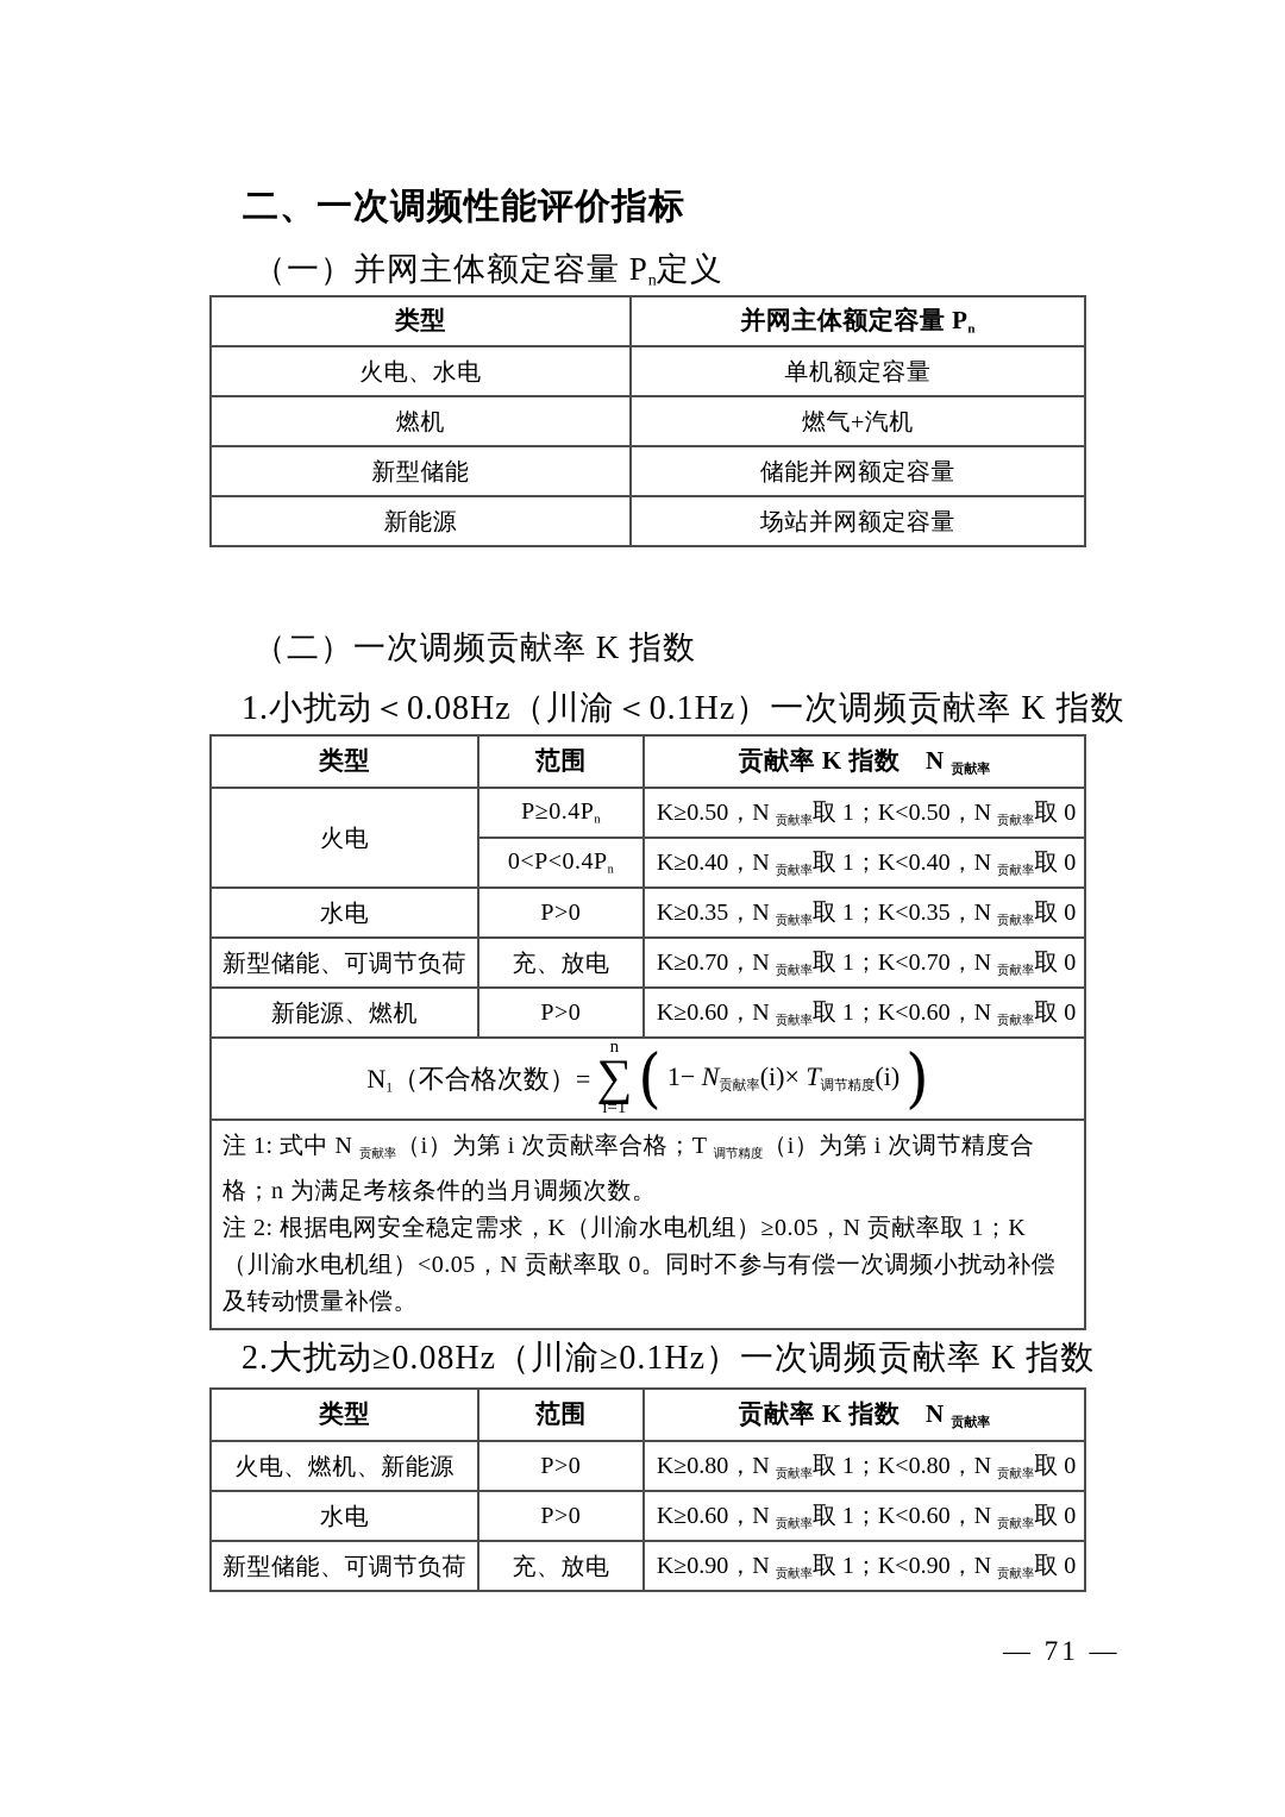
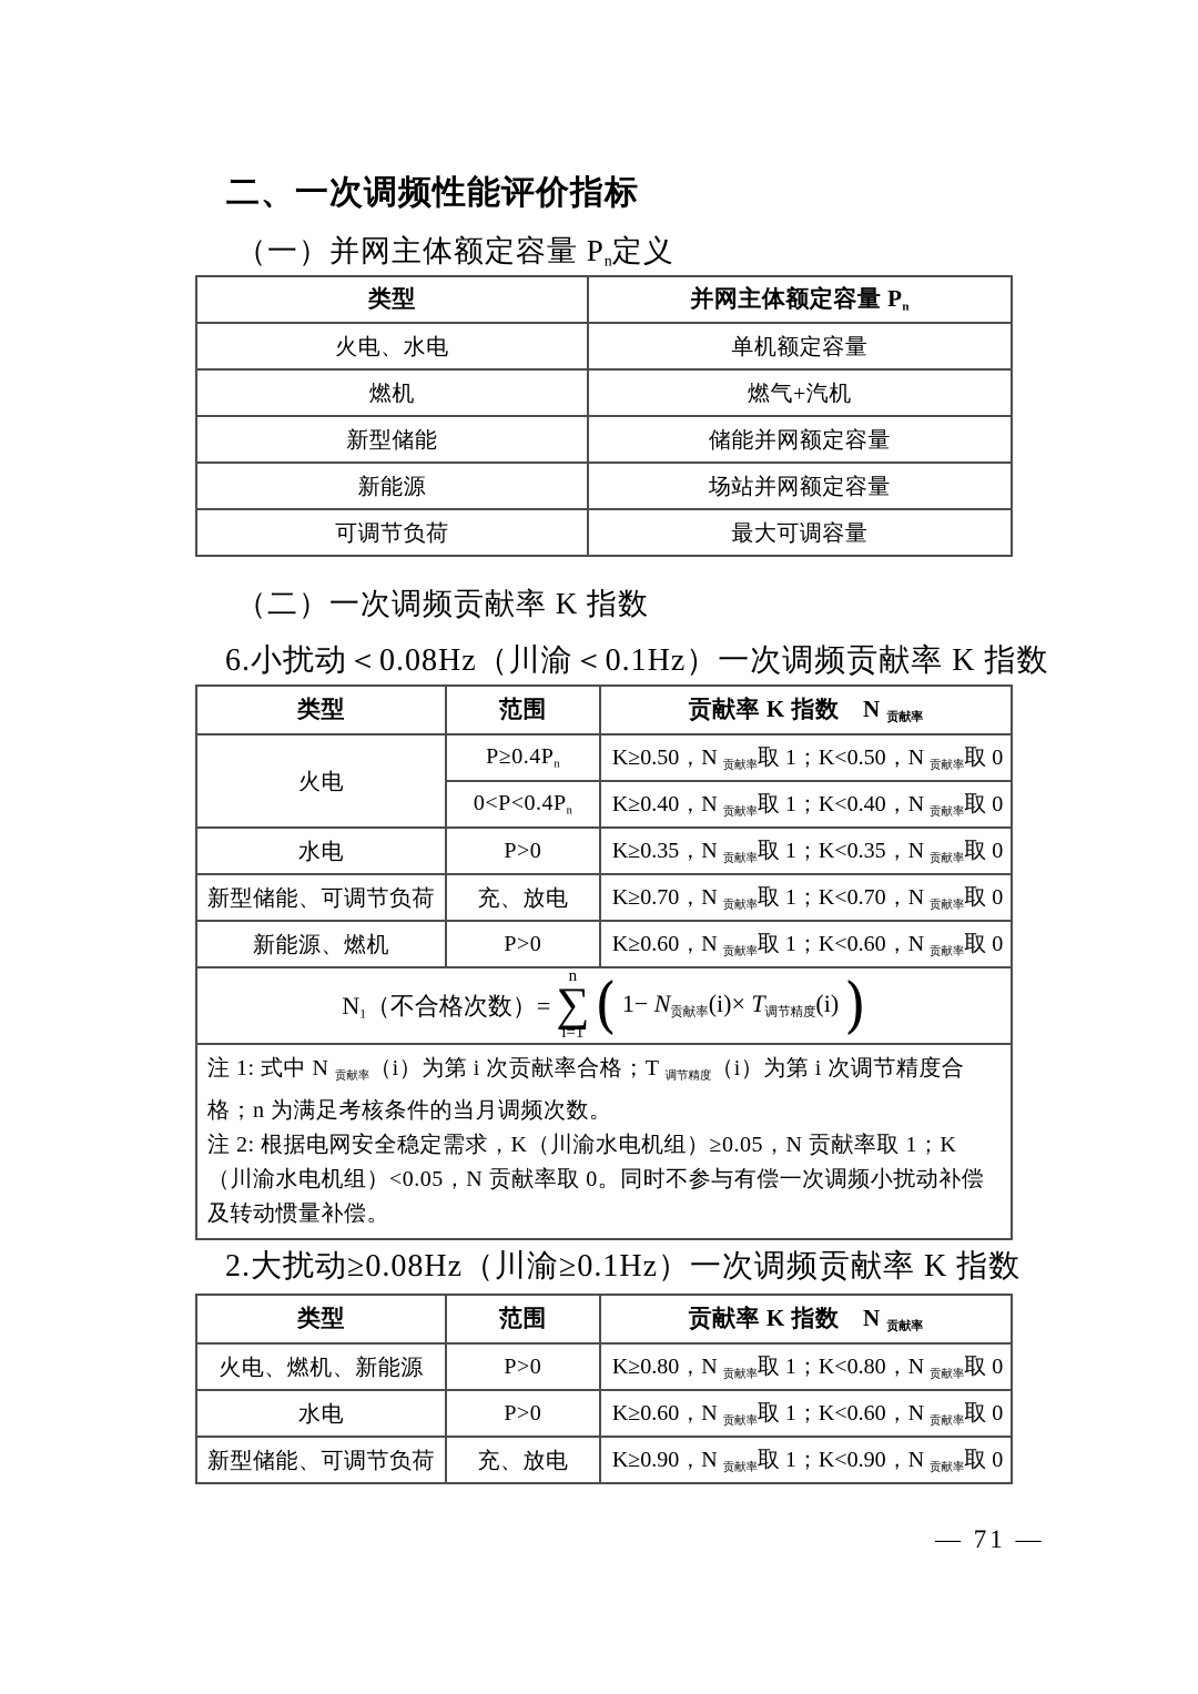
  二、一次调频性能评价指标
  （一）并网主体额定容量 Pn定义
  类型	并网主体额定容量 Pn
  火电、水电	单机额定容量
  燃机	燃气+汽机
  新型储能	储能并网额定容量
  新能源	场站并网额定容量
+ 可调节负荷	最大可调容量
  （二）一次调频贡献率 K 指数
- 1.小扰动＜0.08Hz（川渝＜0.1Hz）一次调频贡献率 K 指数
+ 6.小扰动＜0.08Hz（川渝＜0.1Hz）一次调频贡献率 K 指数
  类型	范围	贡献率 K 指数 N 贡献率
  火电	P≥0.4Pn	K≥0.50，N 贡献率取 1；K<0.50，N 贡献率取 0
  0<P<0.4Pn	K≥0.40，N 贡献率取 1；K<0.40，N 贡献率取 0
  水电	P>0	K≥0.35，N 贡献率取 1；K<0.35，N 贡献率取 0
  新型储能、可调节负荷	充、放电	K≥0.70，N 贡献率取 1；K<0.70，N 贡献率取 0
  新能源、燃机	P>0	K≥0.60，N 贡献率取 1；K<0.60，N 贡献率取 0
  N1（不合格次数）= n ∑ i=1 ( 1− N贡献率(i)× T调节精度(i) )
  注 1: 式中 N 贡献率（i）为第 i 次贡献率合格；T 调节精度（i）为第 i 次调节精度合格；n 为满足考核条件的当月调频次数。 注 2: 根据电网安全稳定需求，K（川渝水电机组）≥0.05，N 贡献率取 1；K（川渝水电机组）<0.05，N 贡献率取 0。同时不参与有偿一次调频小扰动补偿及转动惯量补偿。
  2.大扰动≥0.08Hz（川渝≥0.1Hz）一次调频贡献率 K 指数
  类型	范围	贡献率 K 指数 N 贡献率
  火电、燃机、新能源	P>0	K≥0.80，N 贡献率取 1；K<0.80，N 贡献率取 0
  水电	P>0	K≥0.60，N 贡献率取 1；K<0.60，N 贡献率取 0
  新型储能、可调节负荷	充、放电	K≥0.90，N 贡献率取 1；K<0.90，N 贡献率取 0
  — 71 —
